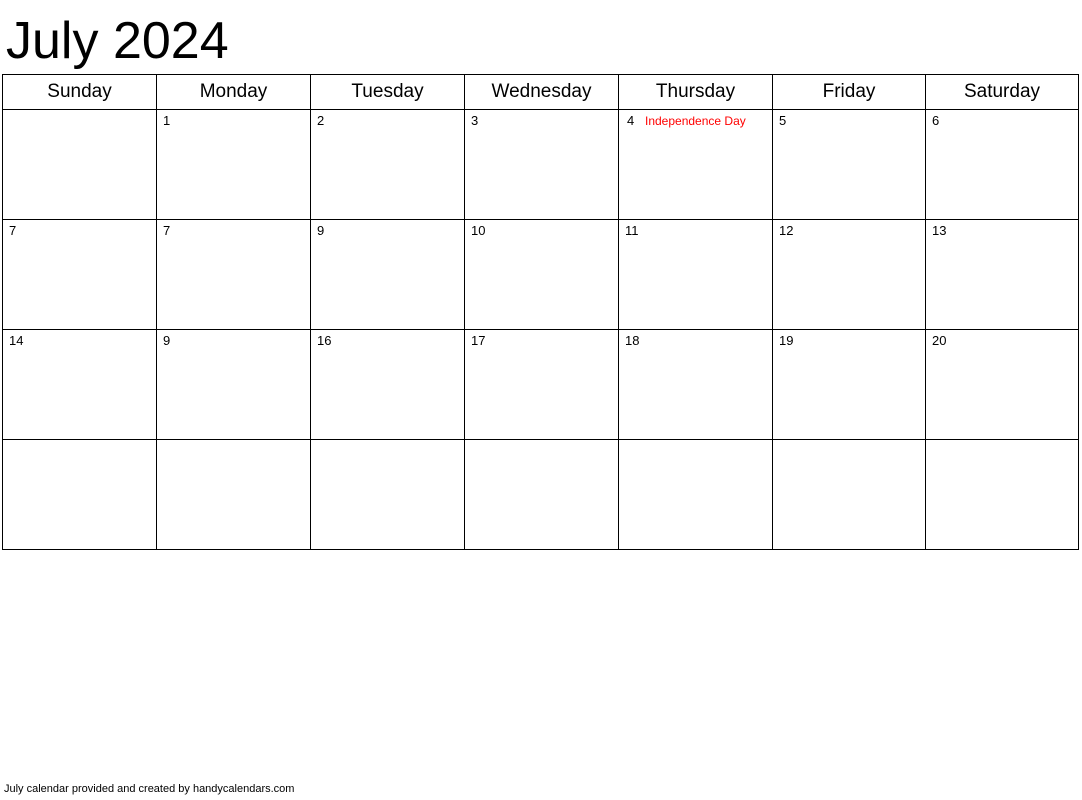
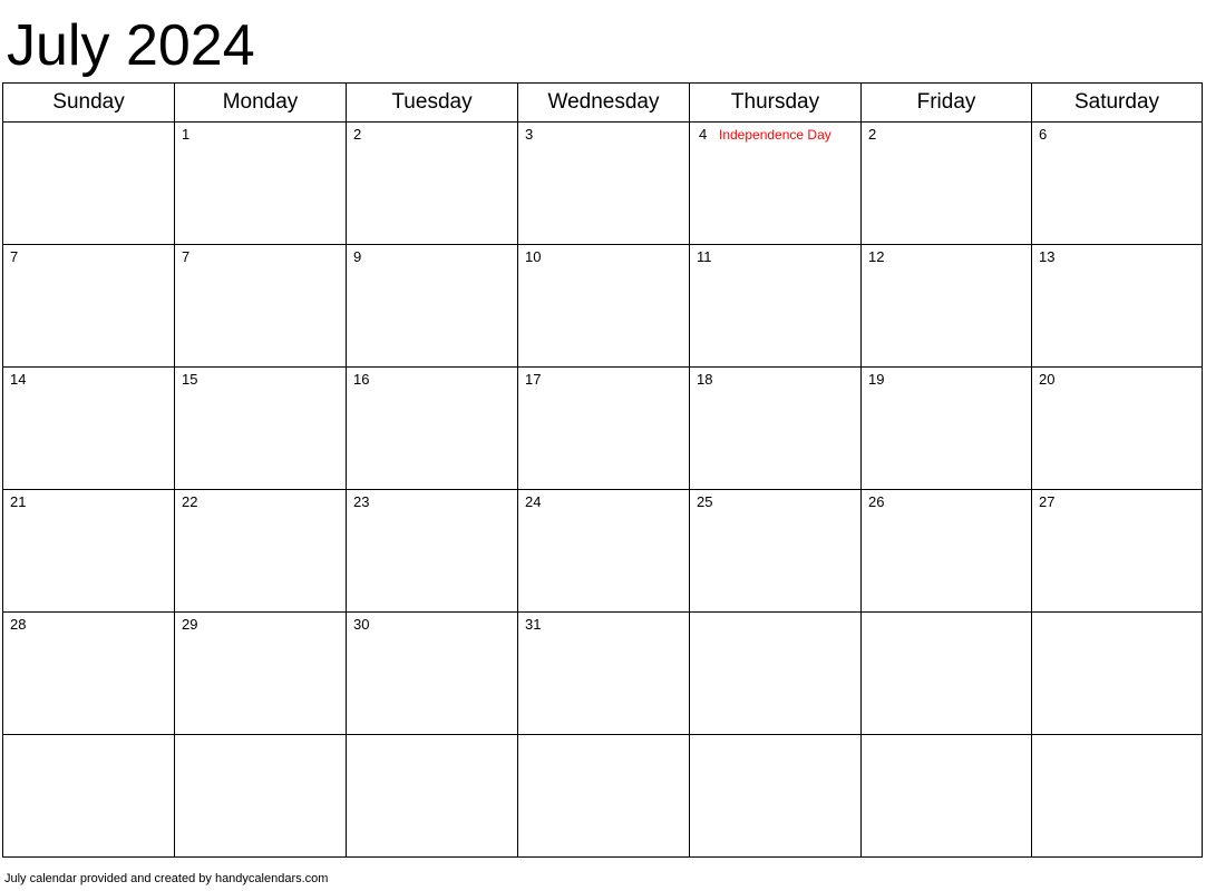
  July 2024
  Sunday	Monday	Tuesday	Wednesday	Thursday	Friday	Saturday
- 	1	2	3	4 Independence Day	5	6
+ 	1	2	3	4 Independence Day	2	6
  7	7	9	10	11	12	13
- 14	9	16	17	18	19	20
+ 14	15	16	17	18	19	20
+ 21	22	23	24	25	26	27
+ 28	29	30	31
  July calendar provided and created by handycalendars.com
